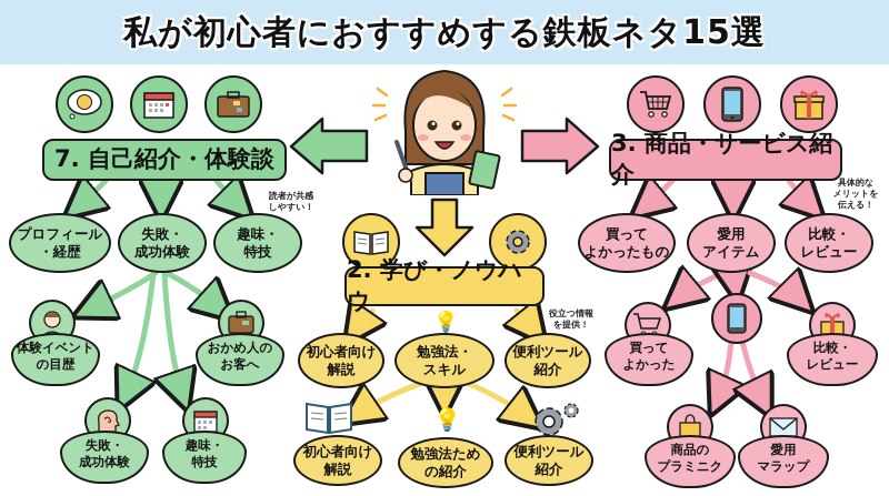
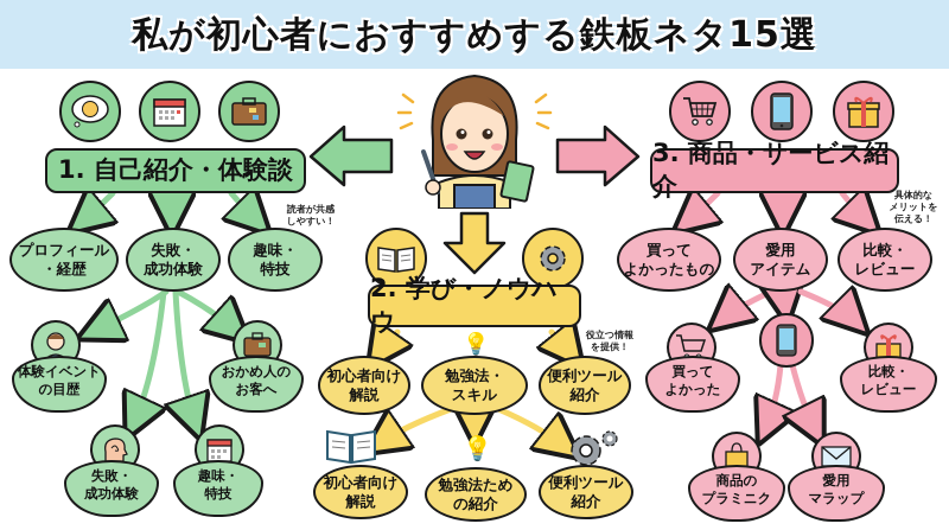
  私が初心者におすすめする鉄板ネタ15選
- 7. 自己紹介・体験談
+ 1. 自己紹介・体験談
  読者が共感
  しやすい！
  プロフィール
  ・経歴
  失敗・
  成功体験
  趣味・
  特技
  体験イベント
  の目歴
  おかめ人の
  お客へ
  失敗・
  成功体験
  趣味・
  特技
  2. 学び・ノウハウ
  役立つ情報
  を提供！
  初心者向け
  解説
  💡
  勉強法・
  スキル
  便利ツール
  紹介
  初心者向け
  解説
  💡
  勉強法ため
  の紹介
  便利ツール
  紹介
  3. 商品・サービス紹介
  具体的な
  メリットを
  伝える！
  買って
  よかったもの
  愛用
  アイテム
  比較・
  レビュー
  買って
  よかった
  比較・
  レビュー
  商品の
  プラミニク
  愛用
  マラップ
